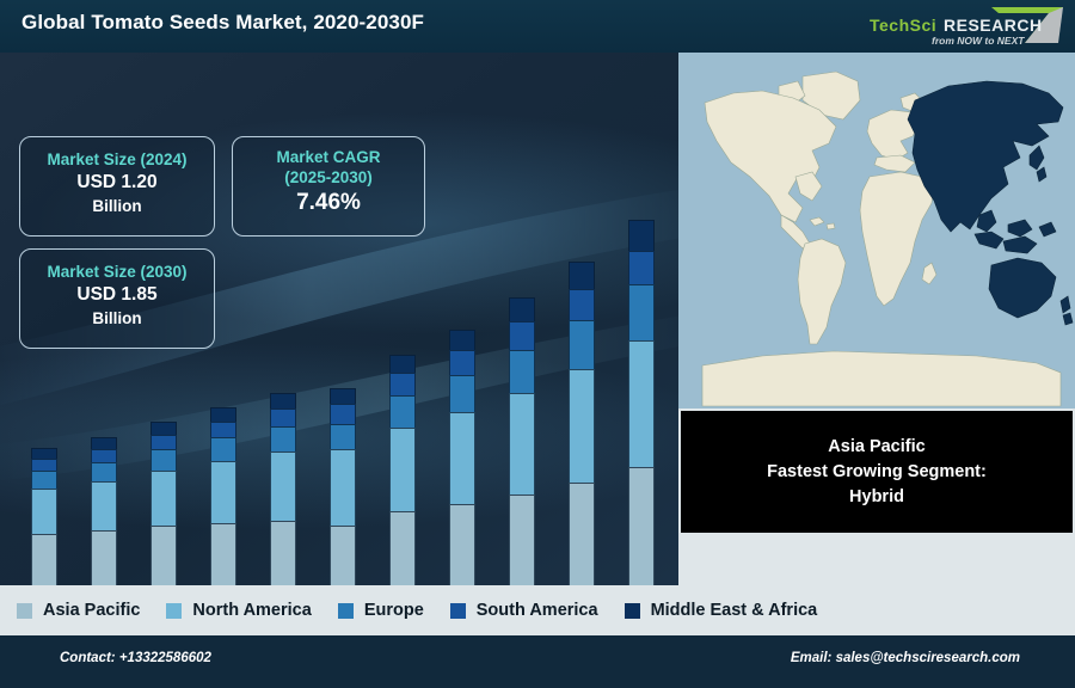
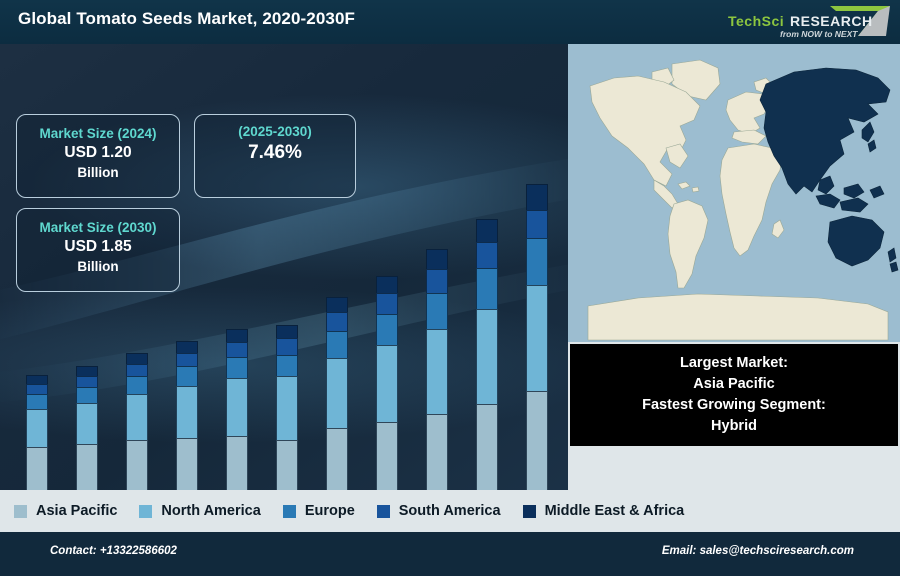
  Global Tomato Seeds Market, 2020-2030F
  TechSci
  RESEARCH
  from NOW to NEXT
  Market Size (2024)
  USD 1.20
  Billion
- Market CAGR
  (2025-2030)
  7.46%
  Market Size (2030)
  USD 1.85
  Billion
+ Largest Market:
  Asia Pacific
  Fastest Growing Segment:
  Hybrid
  Asia Pacific
  North America
  Europe
  South America
  Middle East & Africa
  Contact: +13322586602
  Email: sales@techsciresearch.com
